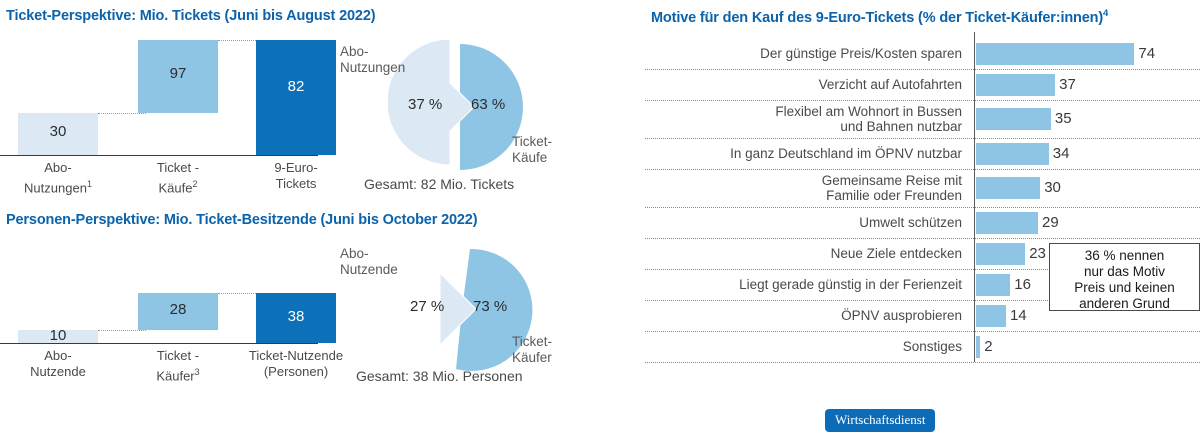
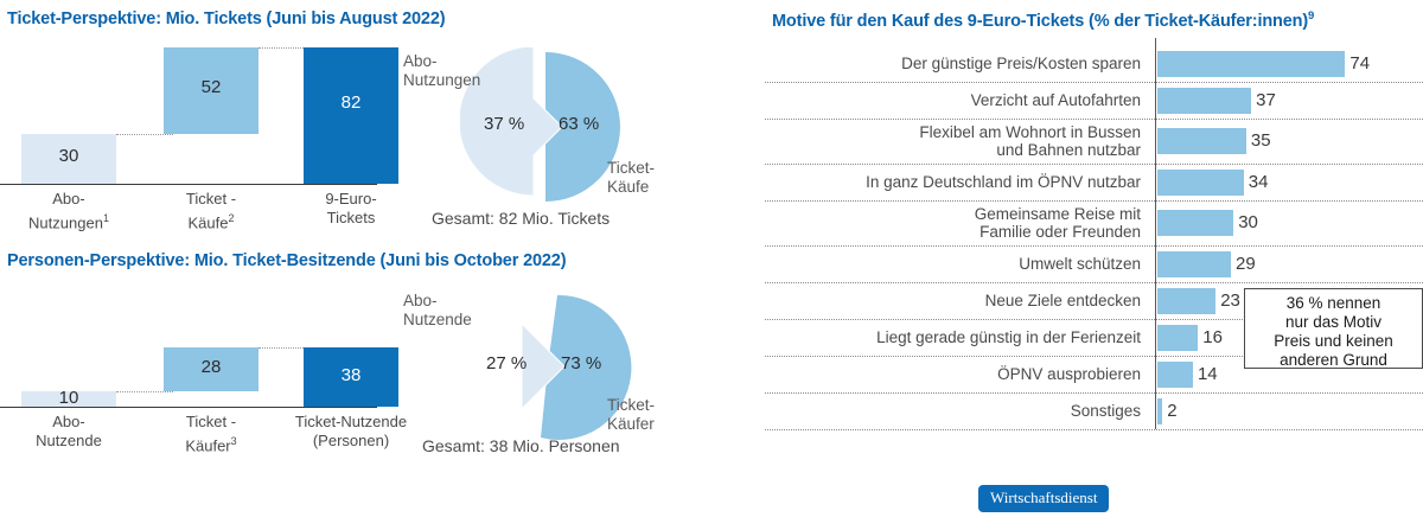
  Ticket-Perspektive: Mio. Tickets (Juni bis August 2022)
  30
- 97
+ 52
  82
  Abo-
  Nutzungen1
  Ticket -
  Käufe2
  9-Euro-
  Tickets
  Abo-
  Nutzungen
  Ticket-
  Käufe
  37 %
  63 %
  Gesamt: 82 Mio. Tickets
  Personen-Perspektive: Mio. Ticket-Besitzende (Juni bis October 2022)
  10
  28
  38
  Abo-
  Nutzende
  Ticket -
  Käufer3
  Ticket-Nutzende
  (Personen)
  Abo-
  Nutzende
  Ticket-
  Käufer
  27 %
  73 %
  Gesamt: 38 Mio. Personen
- Motive für den Kauf des 9-Euro-Tickets (% der Ticket-Käufer:innen)4
+ Motive für den Kauf des 9-Euro-Tickets (% der Ticket-Käufer:innen)9
  Der günstige Preis/Kosten sparen
  74
  Verzicht auf Autofahrten
  37
  Flexibel am Wohnort in Bussen
  und Bahnen nutzbar
  35
  In ganz Deutschland im ÖPNV nutzbar
  34
  Gemeinsame Reise mit
  Familie oder Freunden
  30
  Umwelt schützen
  29
  Neue Ziele entdecken
  23
  Liegt gerade günstig in der Ferienzeit
  16
  ÖPNV ausprobieren
  14
  Sonstiges
  2
  36 % nennen
  nur das Motiv
  Preis und keinen
  anderen Grund
  Wirtschaftsdienst
